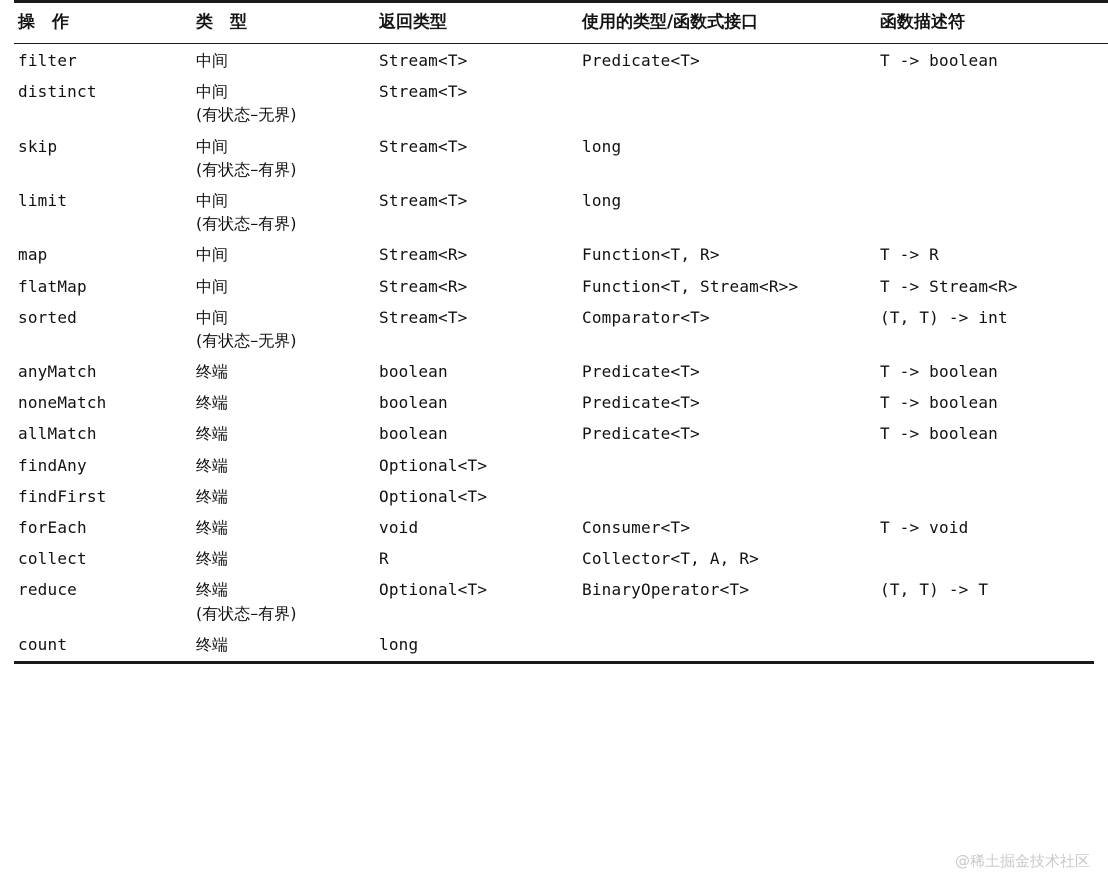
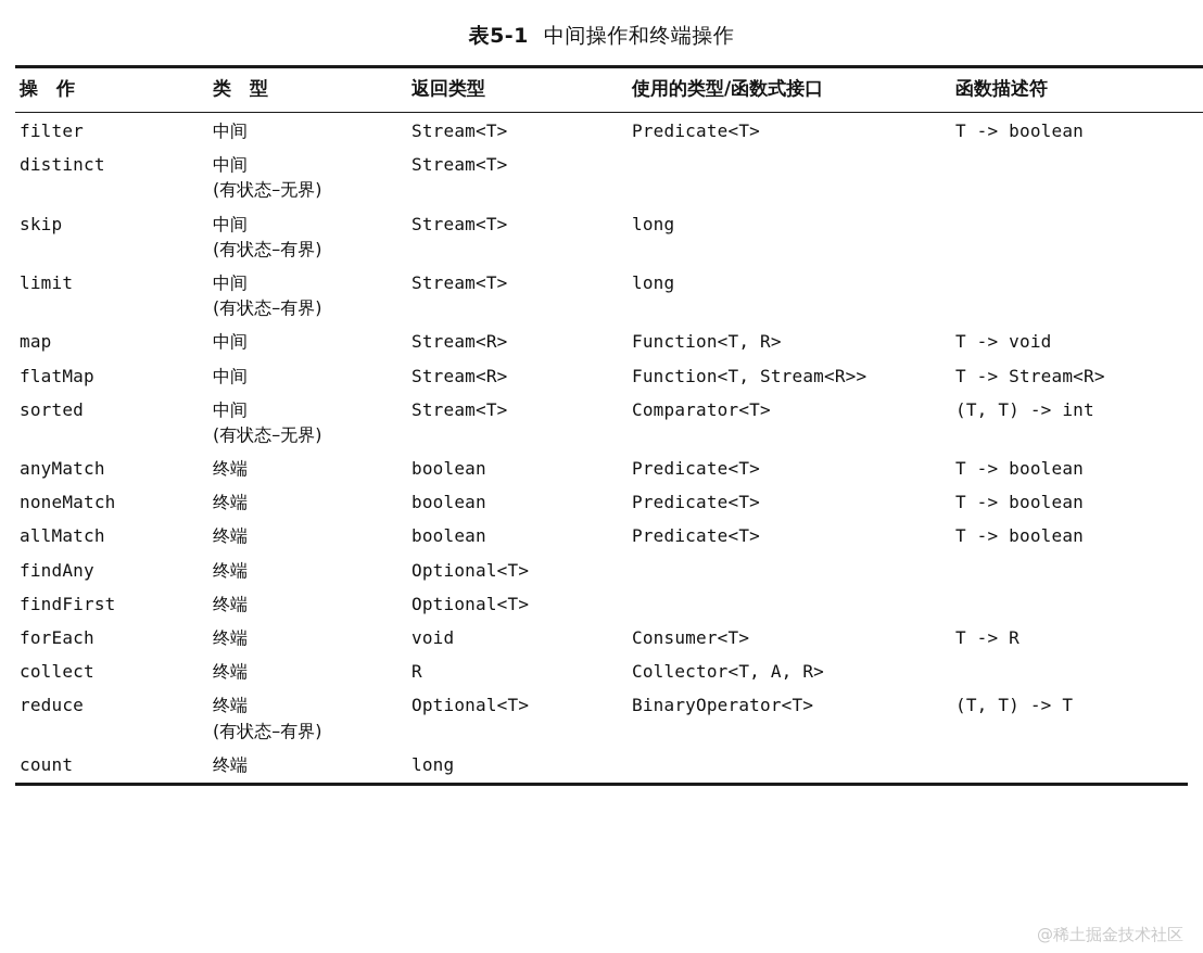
+ 表5-1 中间操作和终端操作
  操 作	类 型	返回类型	使用的类型/函数式接口	函数描述符
  filter	中间	Stream<T>	Predicate<T>	T -> boolean
  distinct	中间(有状态–无界)	Stream<T>
  skip	中间(有状态–有界)	Stream<T>	long
  limit	中间(有状态–有界)	Stream<T>	long
- map	中间	Stream<R>	Function<T, R>	T -> R
+ map	中间	Stream<R>	Function<T, R>	T -> void
  flatMap	中间	Stream<R>	Function<T, Stream<R>>	T -> Stream<R>
  sorted	中间(有状态–无界)	Stream<T>	Comparator<T>	(T, T) -> int
  anyMatch	终端	boolean	Predicate<T>	T -> boolean
  noneMatch	终端	boolean	Predicate<T>	T -> boolean
  allMatch	终端	boolean	Predicate<T>	T -> boolean
  findAny	终端	Optional<T>
  findFirst	终端	Optional<T>
- forEach	终端	void	Consumer<T>	T -> void
+ forEach	终端	void	Consumer<T>	T -> R
  collect	终端	R	Collector<T, A, R>
  reduce	终端(有状态–有界)	Optional<T>	BinaryOperator<T>	(T, T) -> T
  count	终端	long
  @稀土掘金技术社区
